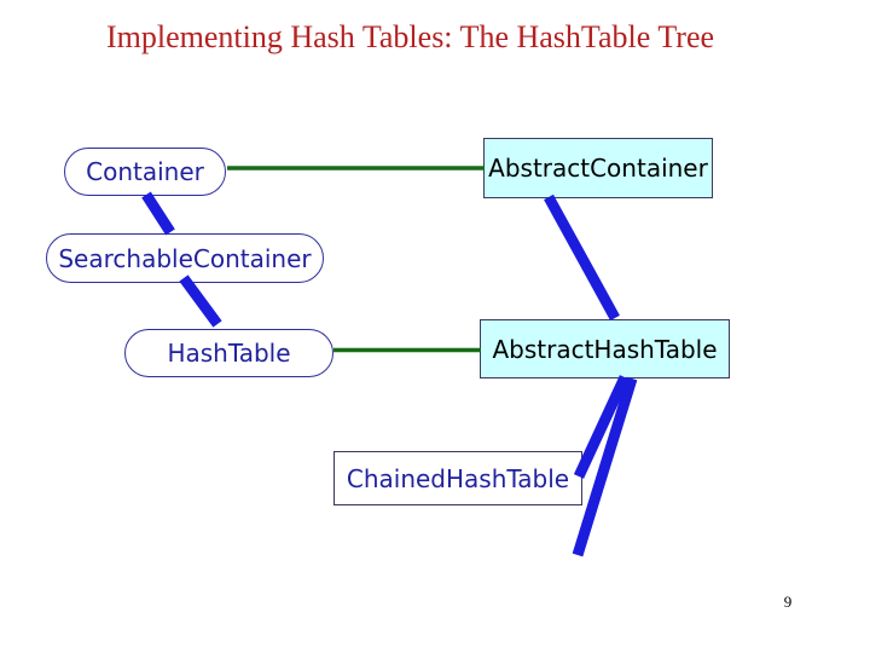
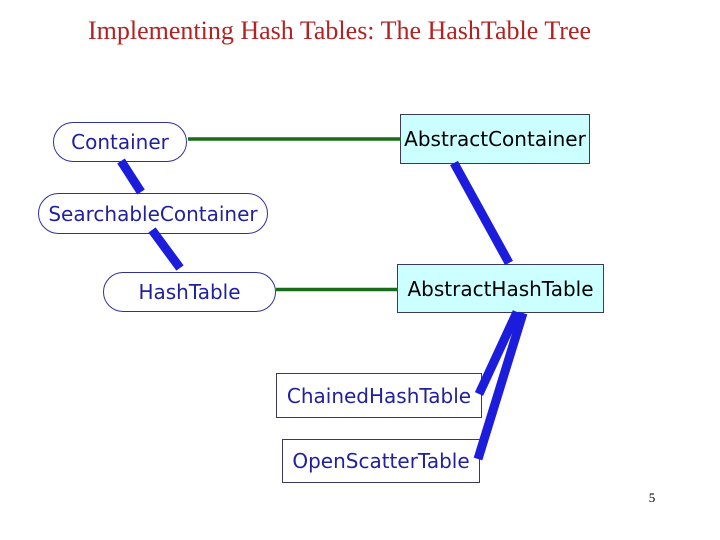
  Implementing Hash Tables: The HashTable Tree
  Container
  AbstractContainer
  SearchableContainer
  HashTable
  AbstractHashTable
  ChainedHashTable
+ OpenScatterTable
- 9
+ 5
